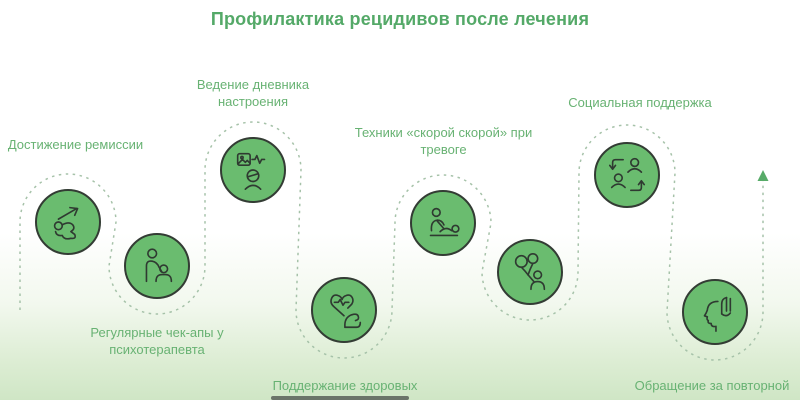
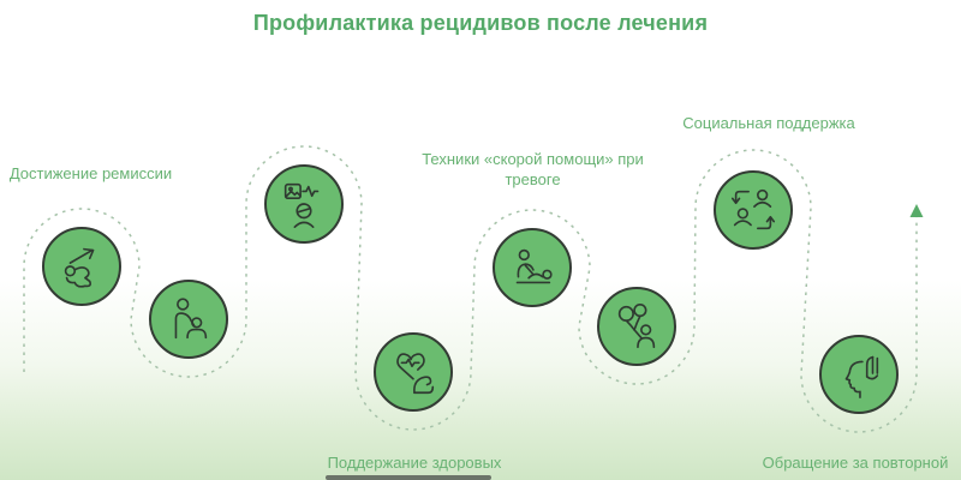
  Профилактика рецидивов после лечения
  Достижение ремиссии
- Регулярные чек-апы у психотерапевта
- Ведение дневника настроения
  Поддержание здоровых
- Техники «скорой скорой» при тревоге
+ Техники «скорой помощи» при тревоге
  Социальная поддержка
  Обращение за повторной
